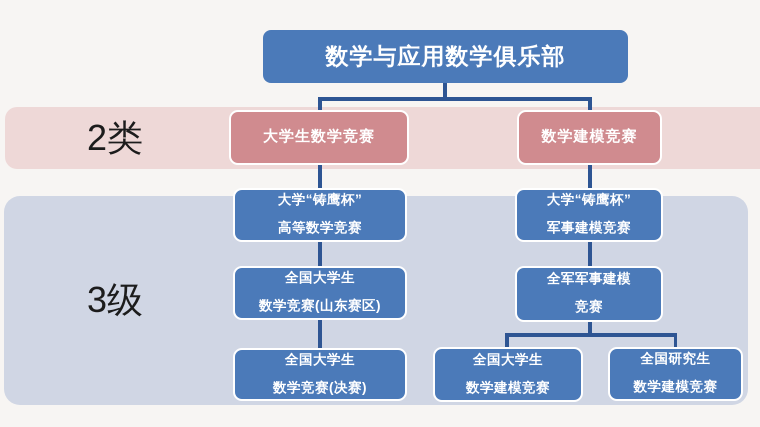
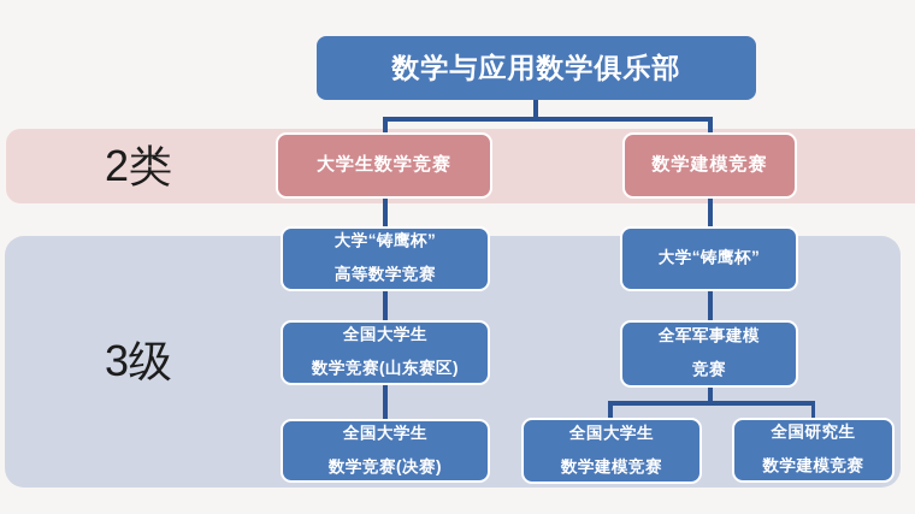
  2类
  3级
  数学与应用数学俱乐部
  大学生数学竞赛
  数学建模竞赛
  大学“铸鹰杯”
  高等数学竞赛
  全国大学生
  数学竞赛(山东赛区)
  全国大学生
  数学竞赛(决赛)
  大学“铸鹰杯”
- 军事建模竞赛
  全军军事建模
  竞赛
  全国大学生
  数学建模竞赛
  全国研究生
  数学建模竞赛
